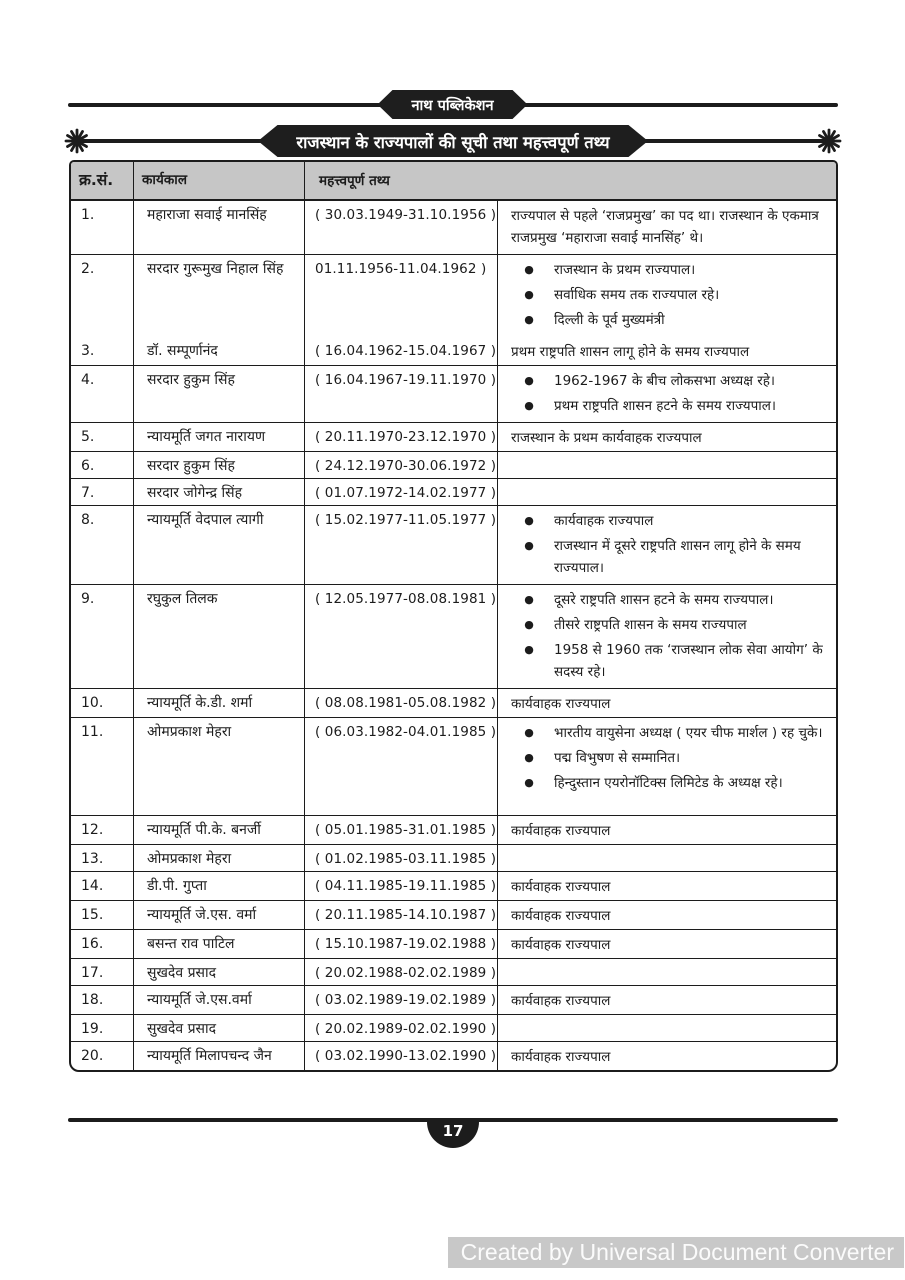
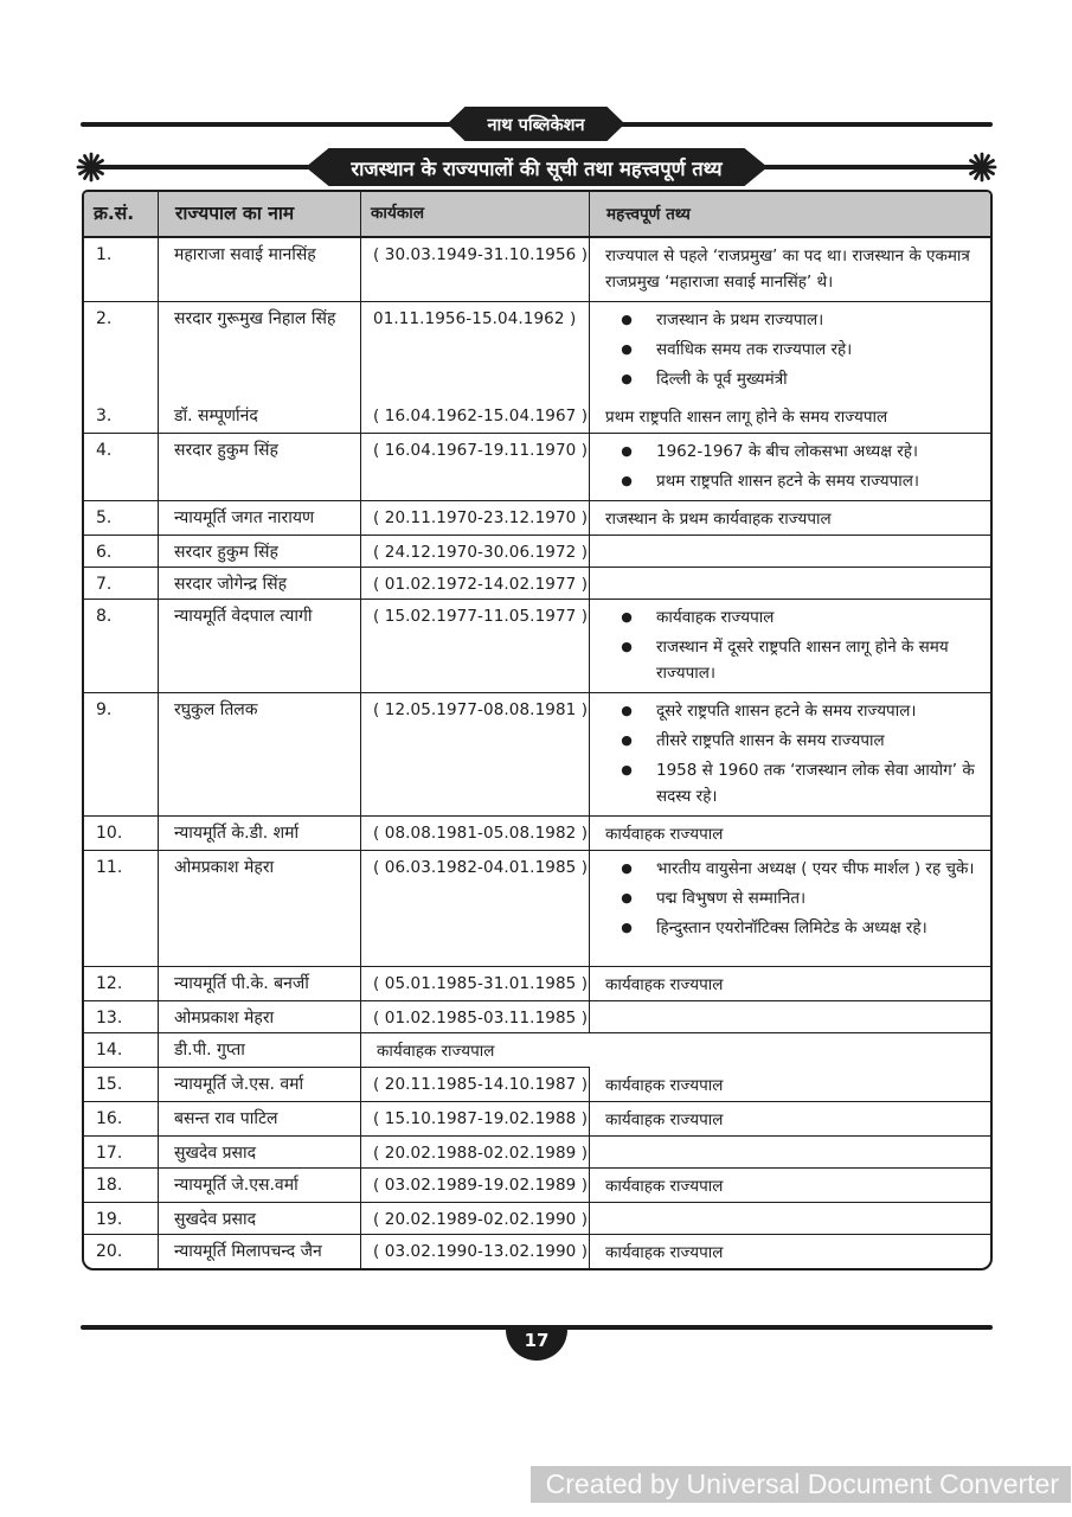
  नाथ पब्लिकेशन
  राजस्थान के राज्यपालों की सूची तथा महत्त्वपूर्ण तथ्य
  क्र.सं.
+ राज्यपाल का नाम
  कार्यकाल
  महत्त्वपूर्ण तथ्य
  1.
  महाराजा सवाई मानसिंह
  ( 30.03.1949-31.10.1956 )
  राज्यपाल से पहले ‘राजप्रमुख’ का पद था। राजस्थान के एकमात्र राजप्रमुख ‘महाराजा सवाई मानसिंह’ थे।
  2.
  सरदार गुरूमुख निहाल सिंह
- 01.11.1956-11.04.1962 )
+ 01.11.1956-15.04.1962 )
  ●
  राजस्थान के प्रथम राज्यपाल।
  ●
  सर्वाधिक समय तक राज्यपाल रहे।
  ●
  दिल्ली के पूर्व मुख्यमंत्री
  3.
  डॉ. सम्पूर्णानंद
  ( 16.04.1962-15.04.1967 )
  प्रथम राष्ट्रपति शासन लागू होने के समय राज्यपाल
  4.
  सरदार हुकुम सिंह
  ( 16.04.1967-19.11.1970 )
  ●
  1962-1967 के बीच लोकसभा अध्यक्ष रहे।
  ●
  प्रथम राष्ट्रपति शासन हटने के समय राज्यपाल।
  5.
  न्यायमूर्ति जगत नारायण
  ( 20.11.1970-23.12.1970 )
  राजस्थान के प्रथम कार्यवाहक राज्यपाल
  6.
  सरदार हुकुम सिंह
  ( 24.12.1970-30.06.1972 )
  7.
  सरदार जोगेन्द्र सिंह
- ( 01.07.1972-14.02.1977 )
+ ( 01.02.1972-14.02.1977 )
  8.
  न्यायमूर्ति वेदपाल त्यागी
  ( 15.02.1977-11.05.1977 )
  ●
  कार्यवाहक राज्यपाल
  ●
  राजस्थान में दूसरे राष्ट्रपति शासन लागू होने के समय राज्यपाल।
  9.
  रघुकुल तिलक
  ( 12.05.1977-08.08.1981 )
  ●
  दूसरे राष्ट्रपति शासन हटने के समय राज्यपाल।
  ●
  तीसरे राष्ट्रपति शासन के समय राज्यपाल
  ●
  1958 से 1960 तक ‘राजस्थान लोक सेवा आयोग’ के सदस्य रहे।
  10.
  न्यायमूर्ति के.डी. शर्मा
  ( 08.08.1981-05.08.1982 )
  कार्यवाहक राज्यपाल
  11.
  ओमप्रकाश मेहरा
  ( 06.03.1982-04.01.1985 )
  ●
  भारतीय वायुसेना अध्यक्ष ( एयर चीफ मार्शल ) रह चुके।
  ●
  पद्म विभुषण से सम्मानित।
  ●
  हिन्दुस्तान एयरोनॉटिक्स लिमिटेड के अध्यक्ष रहे।
  12.
  न्यायमूर्ति पी.के. बनर्जी
  ( 05.01.1985-31.01.1985 )
  कार्यवाहक राज्यपाल
  13.
  ओमप्रकाश मेहरा
  ( 01.02.1985-03.11.1985 )
  14.
  डी.पी. गुप्ता
- ( 04.11.1985-19.11.1985 )
  कार्यवाहक राज्यपाल
  15.
  न्यायमूर्ति जे.एस. वर्मा
  ( 20.11.1985-14.10.1987 )
  कार्यवाहक राज्यपाल
  16.
  बसन्त राव पाटिल
  ( 15.10.1987-19.02.1988 )
  कार्यवाहक राज्यपाल
  17.
  सुखदेव प्रसाद
  ( 20.02.1988-02.02.1989 )
  18.
  न्यायमूर्ति जे.एस.वर्मा
  ( 03.02.1989-19.02.1989 )
  कार्यवाहक राज्यपाल
  19.
  सुखदेव प्रसाद
  ( 20.02.1989-02.02.1990 )
  20.
  न्यायमूर्ति मिलापचन्द जैन
  ( 03.02.1990-13.02.1990 )
  कार्यवाहक राज्यपाल
  17
  Created by Universal Document Converter
